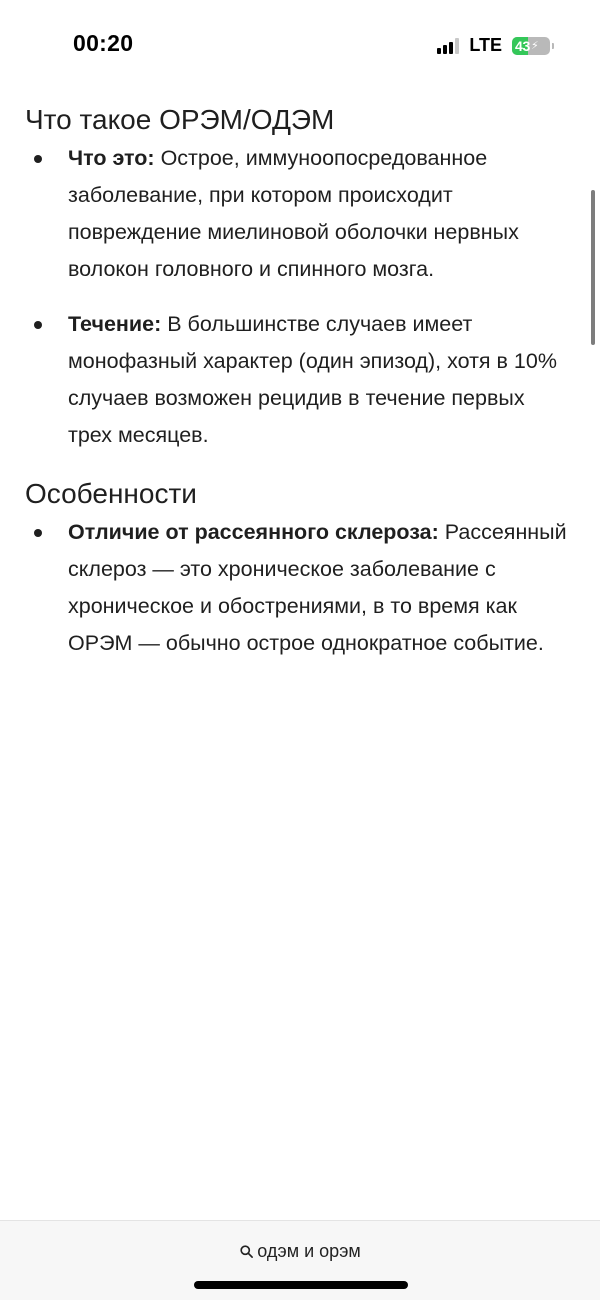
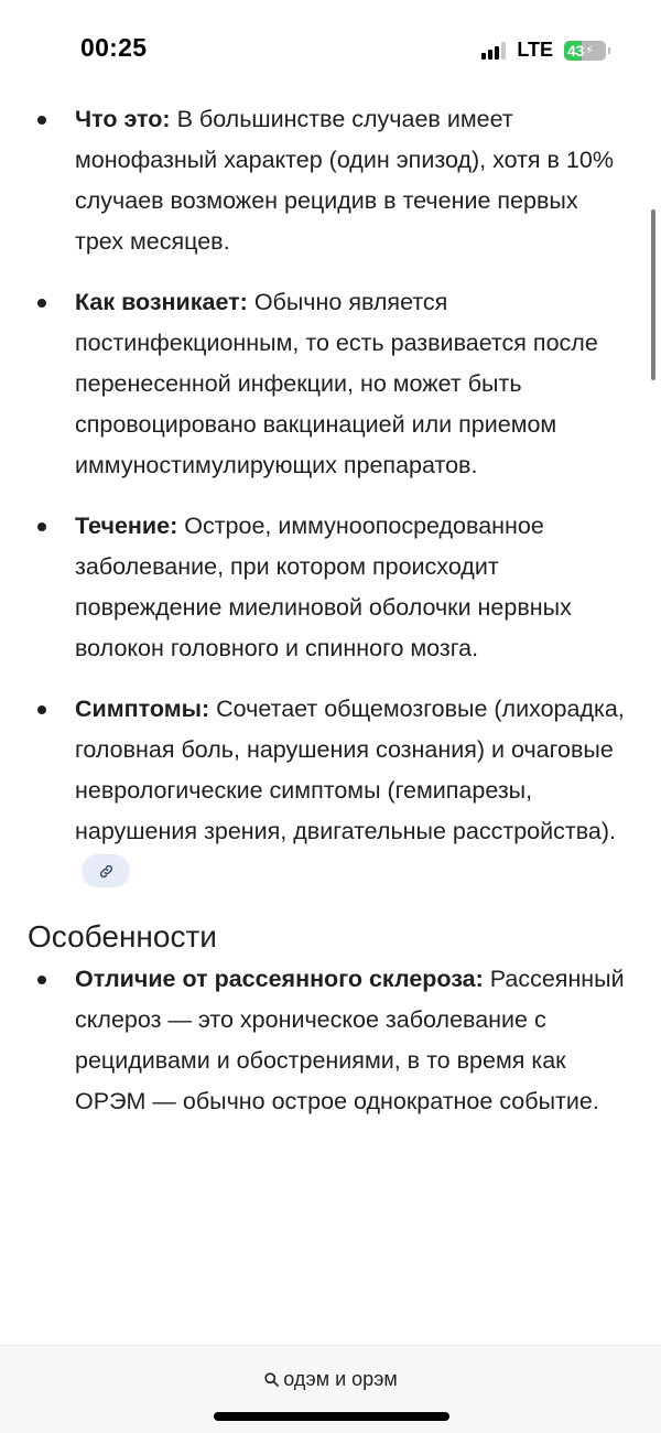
- 00:20
+ 00:25
  LTE
  43
  ⚡
- Что такое ОРЭМ/ОДЭМ
- Что это: Острое, иммуноопосредованное заболевание, при котором происходит повреждение миелиновой оболочки нервных волокон головного и спинного мозга.
+ Что это: В большинстве случаев имеет монофазный характер (один эпизод), хотя в 10% случаев возможен рецидив в течение первых трех месяцев.
+ Как возникает: Обычно является постинфекционным, то есть развивается после перенесенной инфекции, но может быть спровоцировано вакцинацией или приемом иммуностимулирующих препаратов.
- Течение: В большинстве случаев имеет монофазный характер (один эпизод), хотя в 10% случаев возможен рецидив в течение первых трех месяцев.
+ Течение: Острое, иммуноопосредованное заболевание, при котором происходит повреждение миелиновой оболочки нервных волокон головного и спинного мозга.
+ Симптомы: Сочетает общемозговые (лихорадка, головная боль, нарушения сознания) и очаговые неврологические симптомы (гемипарезы, нарушения зрения, двигательные расстройства).
  Особенности
- Отличие от рассеянного склероза: Рассеянный склероз — это хроническое заболевание с хроническое и обострениями, в то время как ОРЭМ — обычно острое однократное событие.
+ Отличие от рассеянного склероза: Рассеянный склероз — это хроническое заболевание с рецидивами и обострениями, в то время как ОРЭМ — обычно острое однократное событие.
  одэм и орэм
